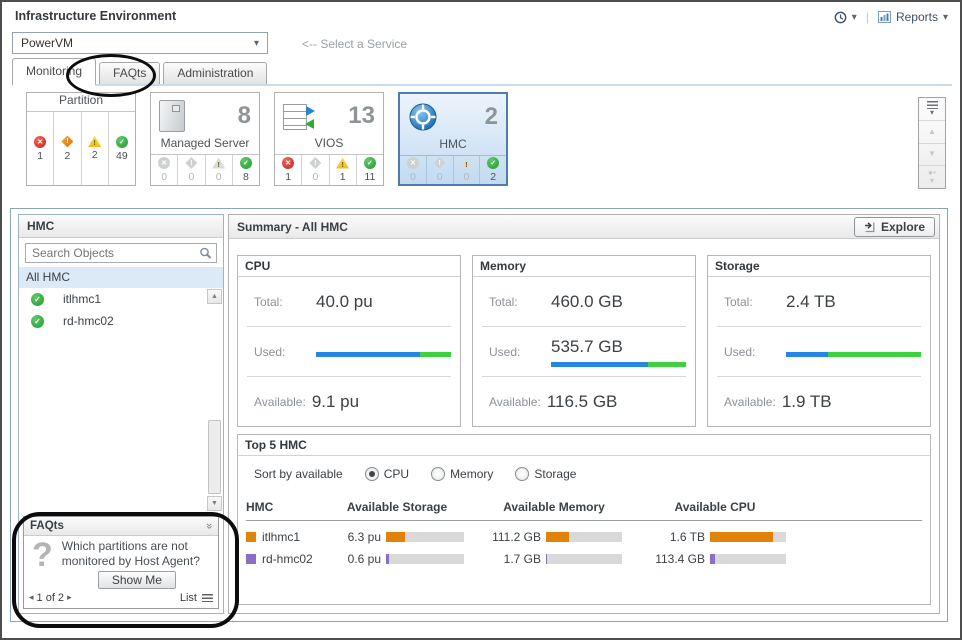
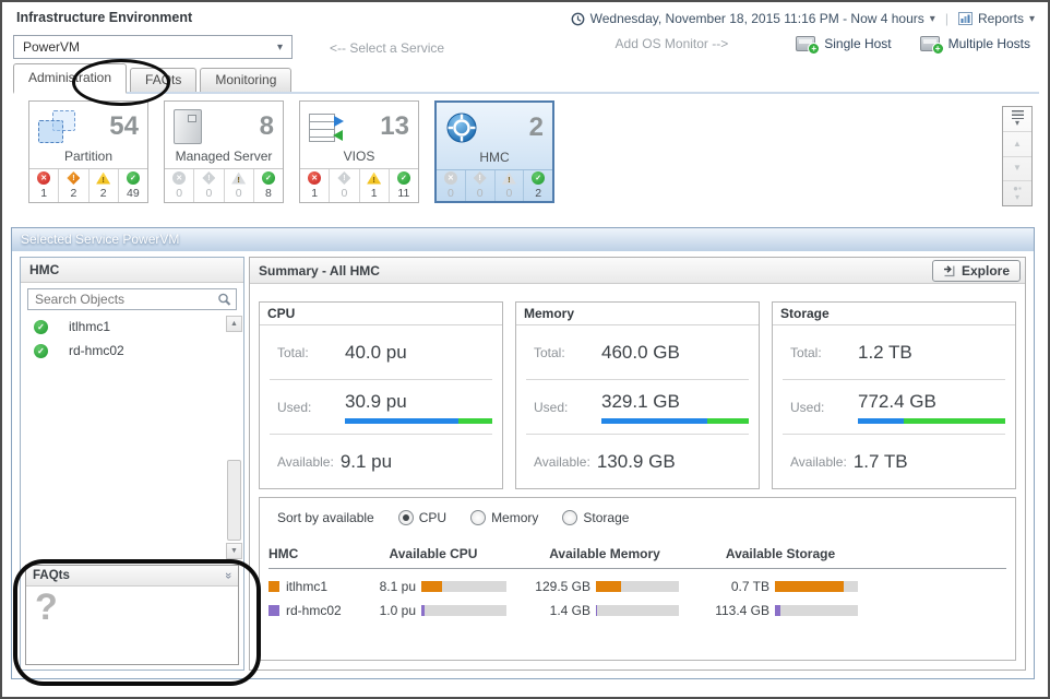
  Infrastructure Environment
+ Wednesday, November 18, 2015 11:16 PM - Now 4 hours
  ▾
  |
  Reports
  ▾
  PowerVM
  ▾
  <-- Select a Service
+ Add OS Monitor -->
+ Single Host
+ Multiple Hosts
- Monitoring
+ Administration
  FAQts
- Administration
+ Monitoring
+ 54
  Partition
  1
  2
  2
  49
  8
  Managed Server
  0
  0
  0
  8
  13
  VIOS
  1
  0
  1
  11
  2
  HMC
  0
  0
  0
  2
  ▾
  ▲
  ▼
  ●▪
  ▾
+ Selected Service PowerVM
  HMC
  Search Objects
- All HMC
  ✓
  itlhmc1
  ✓
  rd-hmc02
  FAQts
  ?
- Which partitions are not monitored by Host Agent?
- Show Me
- ◂
- 1 of 2
- ▸
- List
  Summary - All HMC
  Explore
  CPU
  Total:
  40.0 pu
  Used:
+ 30.9 pu
  Available:
  9.1 pu
  Memory
  Total:
  460.0 GB
  Used:
- 535.7 GB
+ 329.1 GB
  Available:
- 116.5 GB
+ 130.9 GB
  Storage
  Total:
- 2.4 TB
+ 1.2 TB
  Used:
+ 772.4 GB
  Available:
- 1.9 TB
+ 1.7 TB
- Top 5 HMC
  Sort by available
  CPU
  Memory
  Storage
  HMC
- Available Storage
+ Available CPU
  Available Memory
- Available CPU
+ Available Storage
  itlhmc1
- 6.3 pu
+ 8.1 pu
- 111.2 GB
+ 129.5 GB
- 1.6 TB
+ 0.7 TB
  rd-hmc02
- 0.6 pu
+ 1.0 pu
- 1.7 GB
+ 1.4 GB
  113.4 GB
